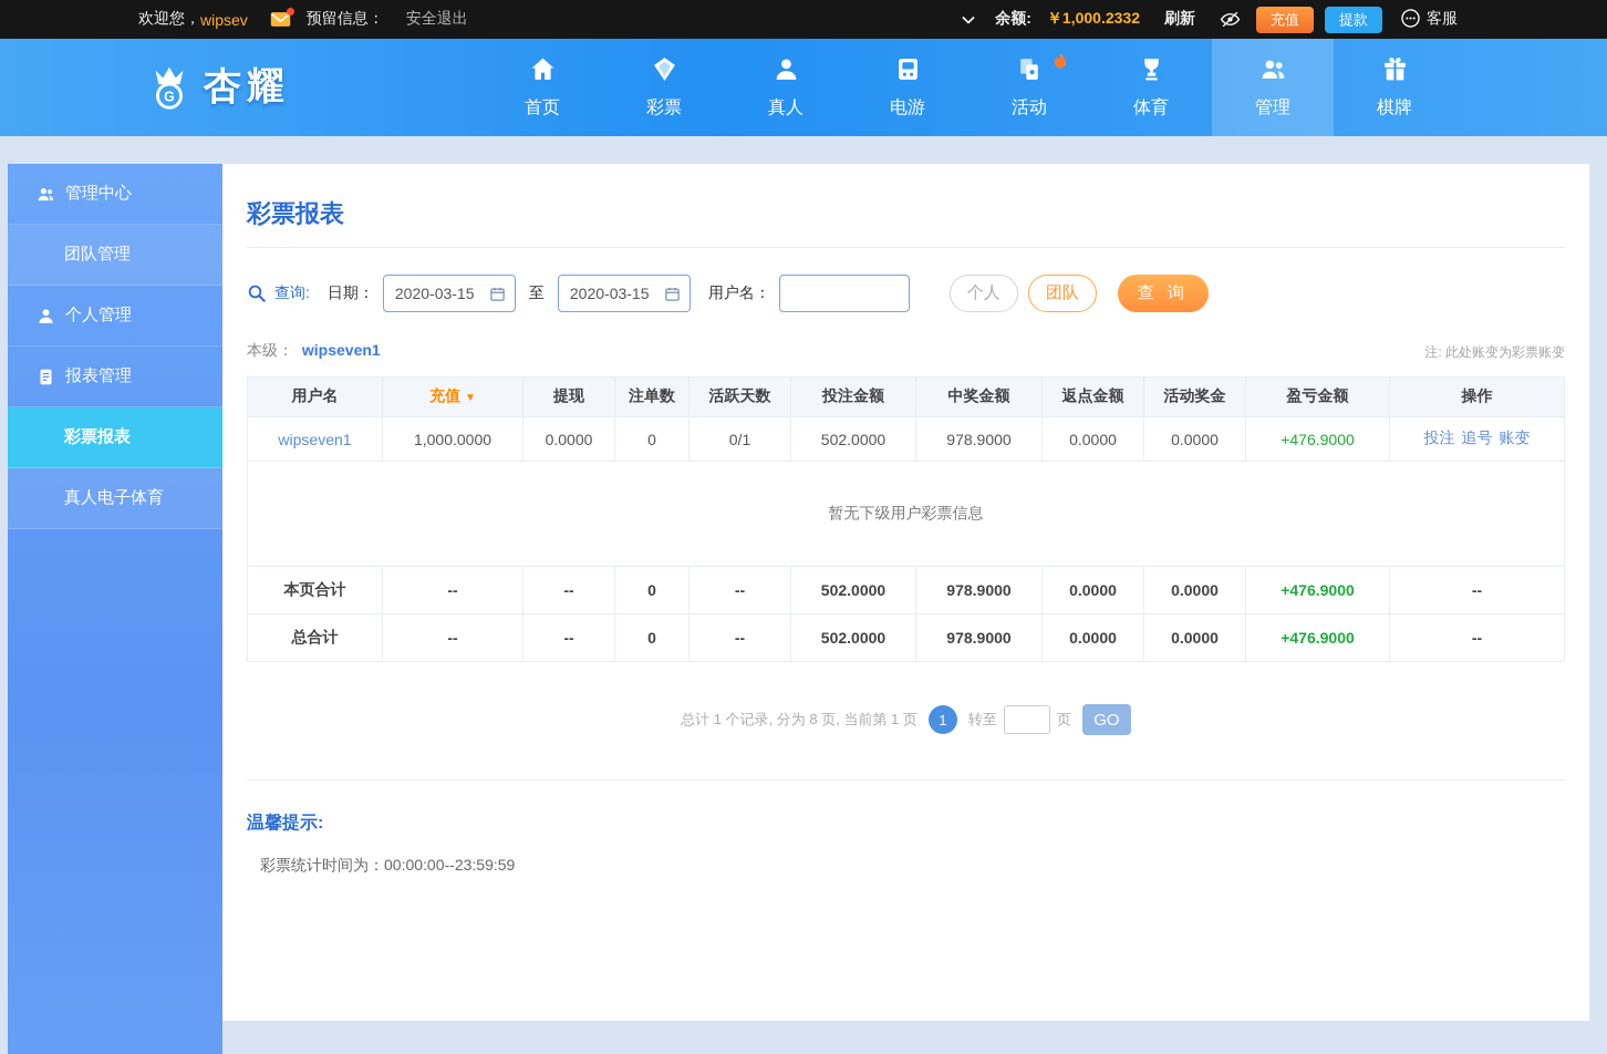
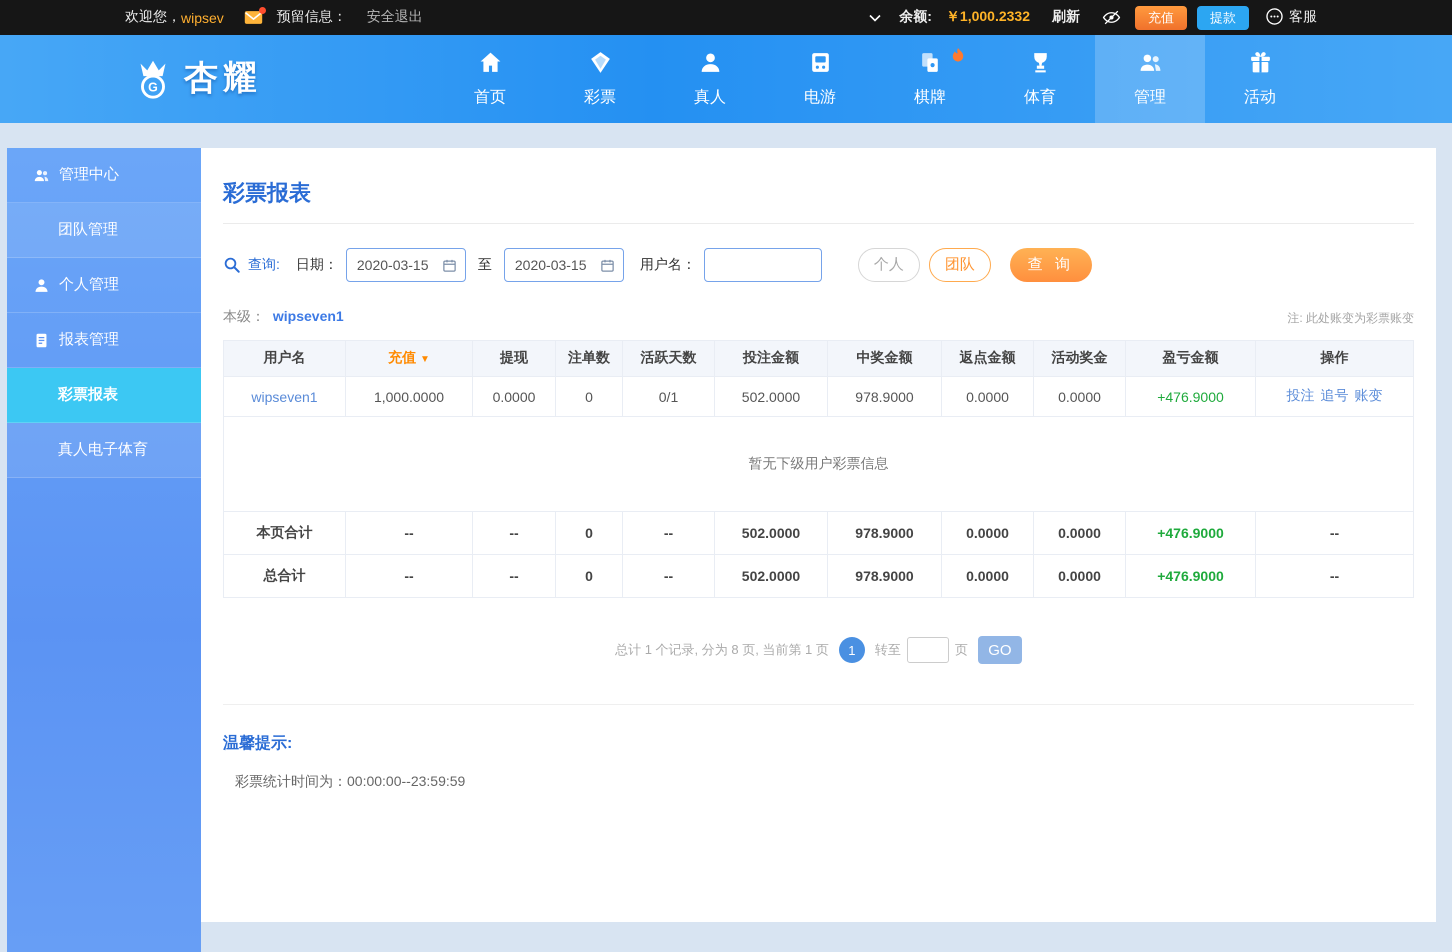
  欢迎您，
  wipsev
  预留信息：
  安全退出
  余额:
  ￥1,000.2332
  刷新
  充值
  提款
  客服
  G
  杏耀
  首页
  彩票
  真人
  电游
- 活动
+ 棋牌
  体育
  管理
- 棋牌
+ 活动
  管理中心
  团队管理
  个人管理
  报表管理
  彩票报表
  真人电子体育
  彩票报表
  查询:
  日期：
  2020-03-15
  至
  2020-03-15
  用户名：
  个人
  团队
  查 询
  本级： wipseven1
  注: 此处账变为彩票账变
  用户名	充值 ▼	提现	注单数	活跃天数	投注金额	中奖金额	返点金额	活动奖金	盈亏金额	操作
  wipseven1	1,000.0000	0.0000	0	0/1	502.0000	978.9000	0.0000	0.0000	+476.9000	投注 追号 账变
  暂无下级用户彩票信息
  本页合计	--	--	0	--	502.0000	978.9000	0.0000	0.0000	+476.9000	--
  总合计	--	--	0	--	502.0000	978.9000	0.0000	0.0000	+476.9000	--
  总计 1 个记录, 分为 8 页, 当前第 1 页
  1
  转至
  页
  GO
  温馨提示:
  彩票统计时间为：00:00:00--23:59:59
